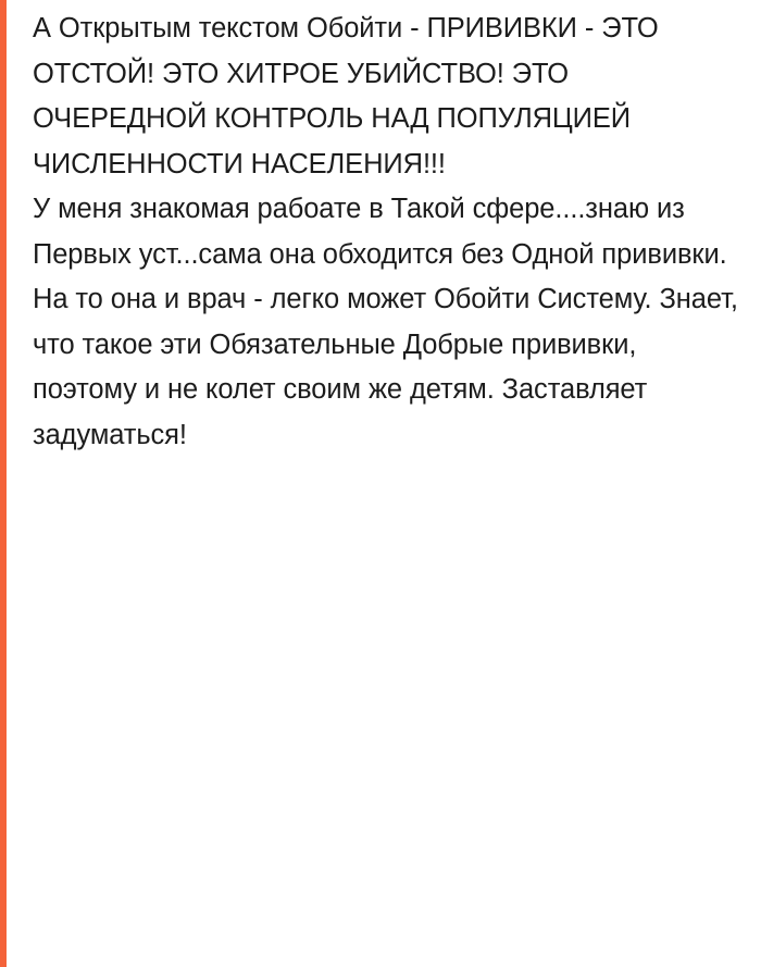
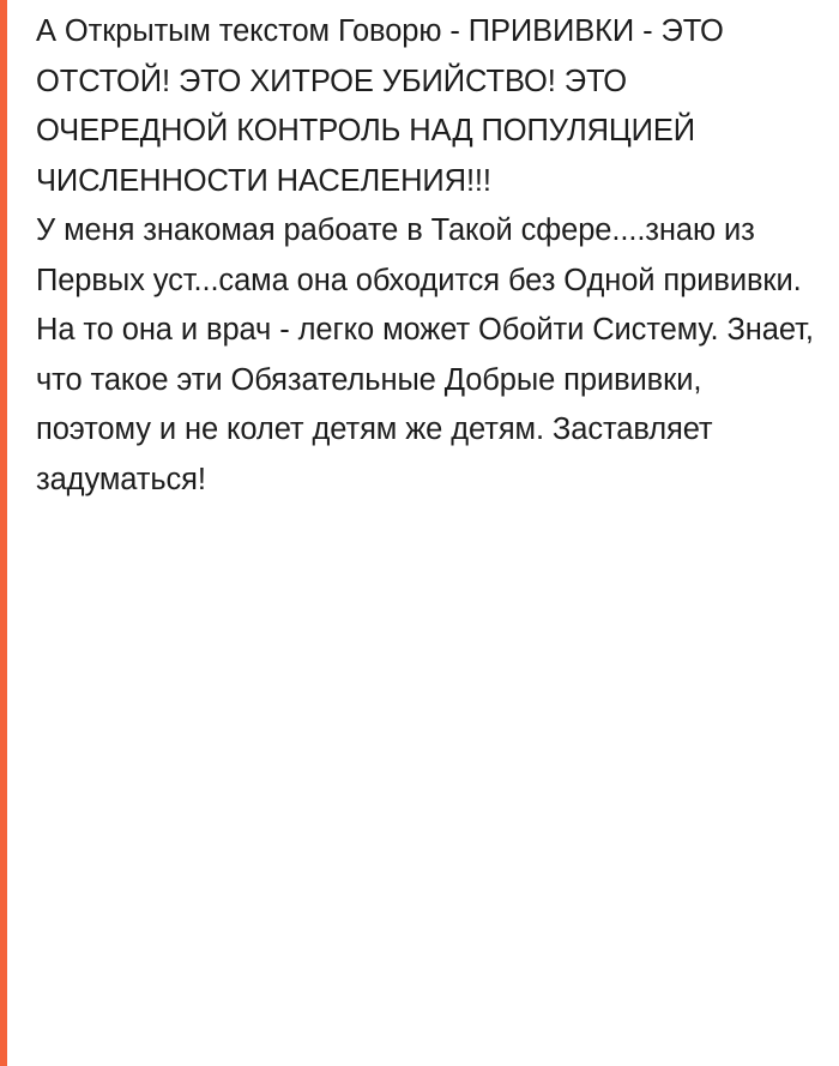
- А Открытым текстом Обойти - ПРИВИВКИ - ЭТО ОТСТОЙ! ЭТО ХИТРОЕ УБИЙСТВО! ЭТО ОЧЕРЕДНОЙ КОНТРОЛЬ НАД ПОПУЛЯЦИЕЙ ЧИСЛЕННОСТИ НАСЕЛЕНИЯ!!!
+ А Открытым текстом Говорю - ПРИВИВКИ - ЭТО ОТСТОЙ! ЭТО ХИТРОЕ УБИЙСТВО! ЭТО ОЧЕРЕДНОЙ КОНТРОЛЬ НАД ПОПУЛЯЦИЕЙ ЧИСЛЕННОСТИ НАСЕЛЕНИЯ!!!
- У меня знакомая рабоате в Такой сфере....знаю из Первых уст...сама она обходится без Одной прививки. На то она и врач - легко может Обойти Систему. Знает, что такое эти Обязательные Добрые прививки, поэтому и не колет своим же детям. Заставляет задуматься!
+ У меня знакомая рабоате в Такой сфере....знаю из Первых уст...сама она обходится без Одной прививки. На то она и врач - легко может Обойти Систему. Знает, что такое эти Обязательные Добрые прививки, поэтому и не колет детям же детям. Заставляет задуматься!
